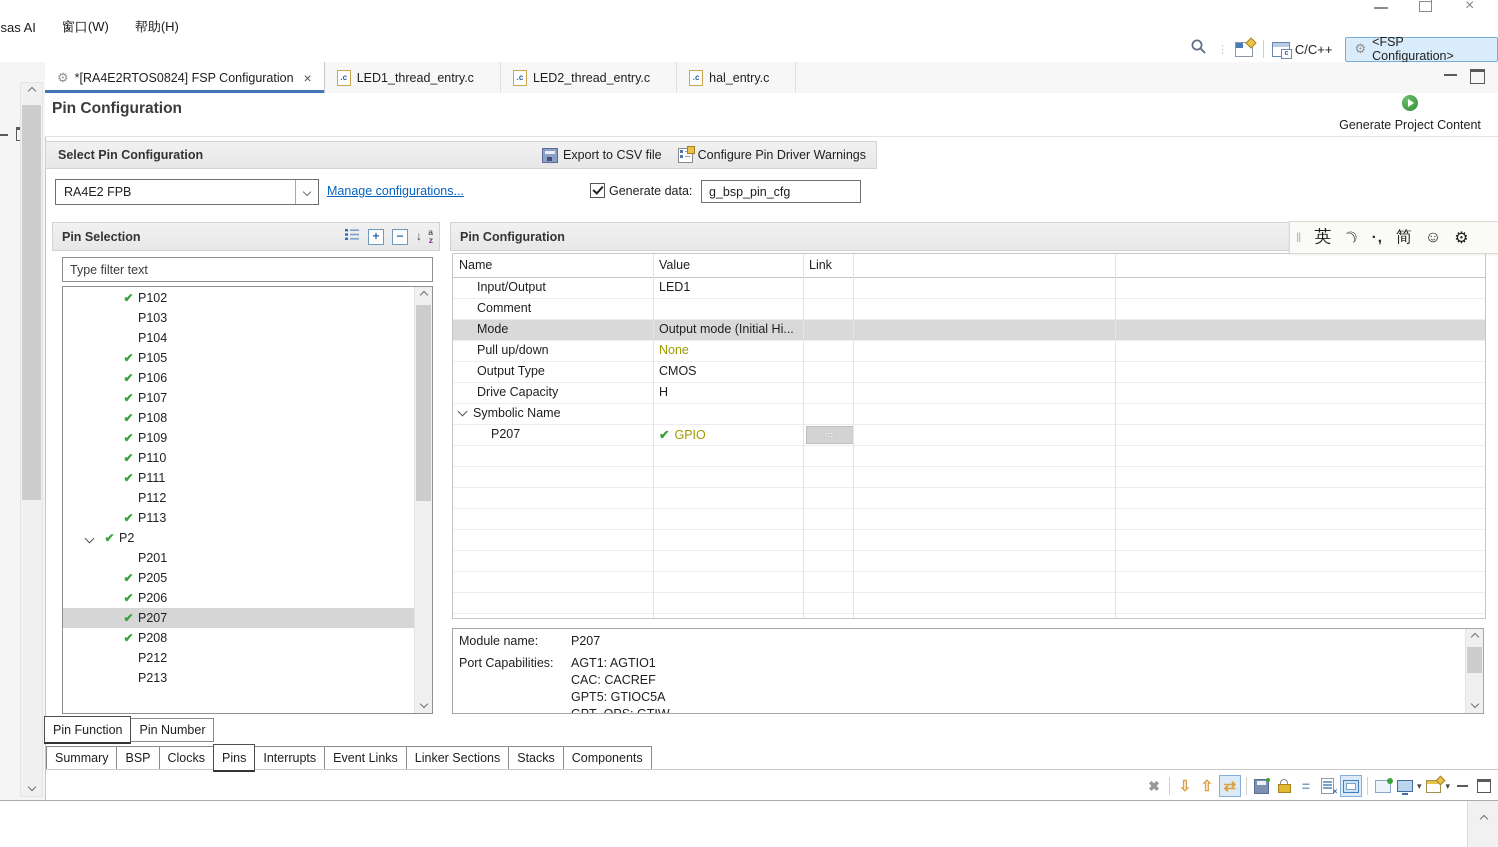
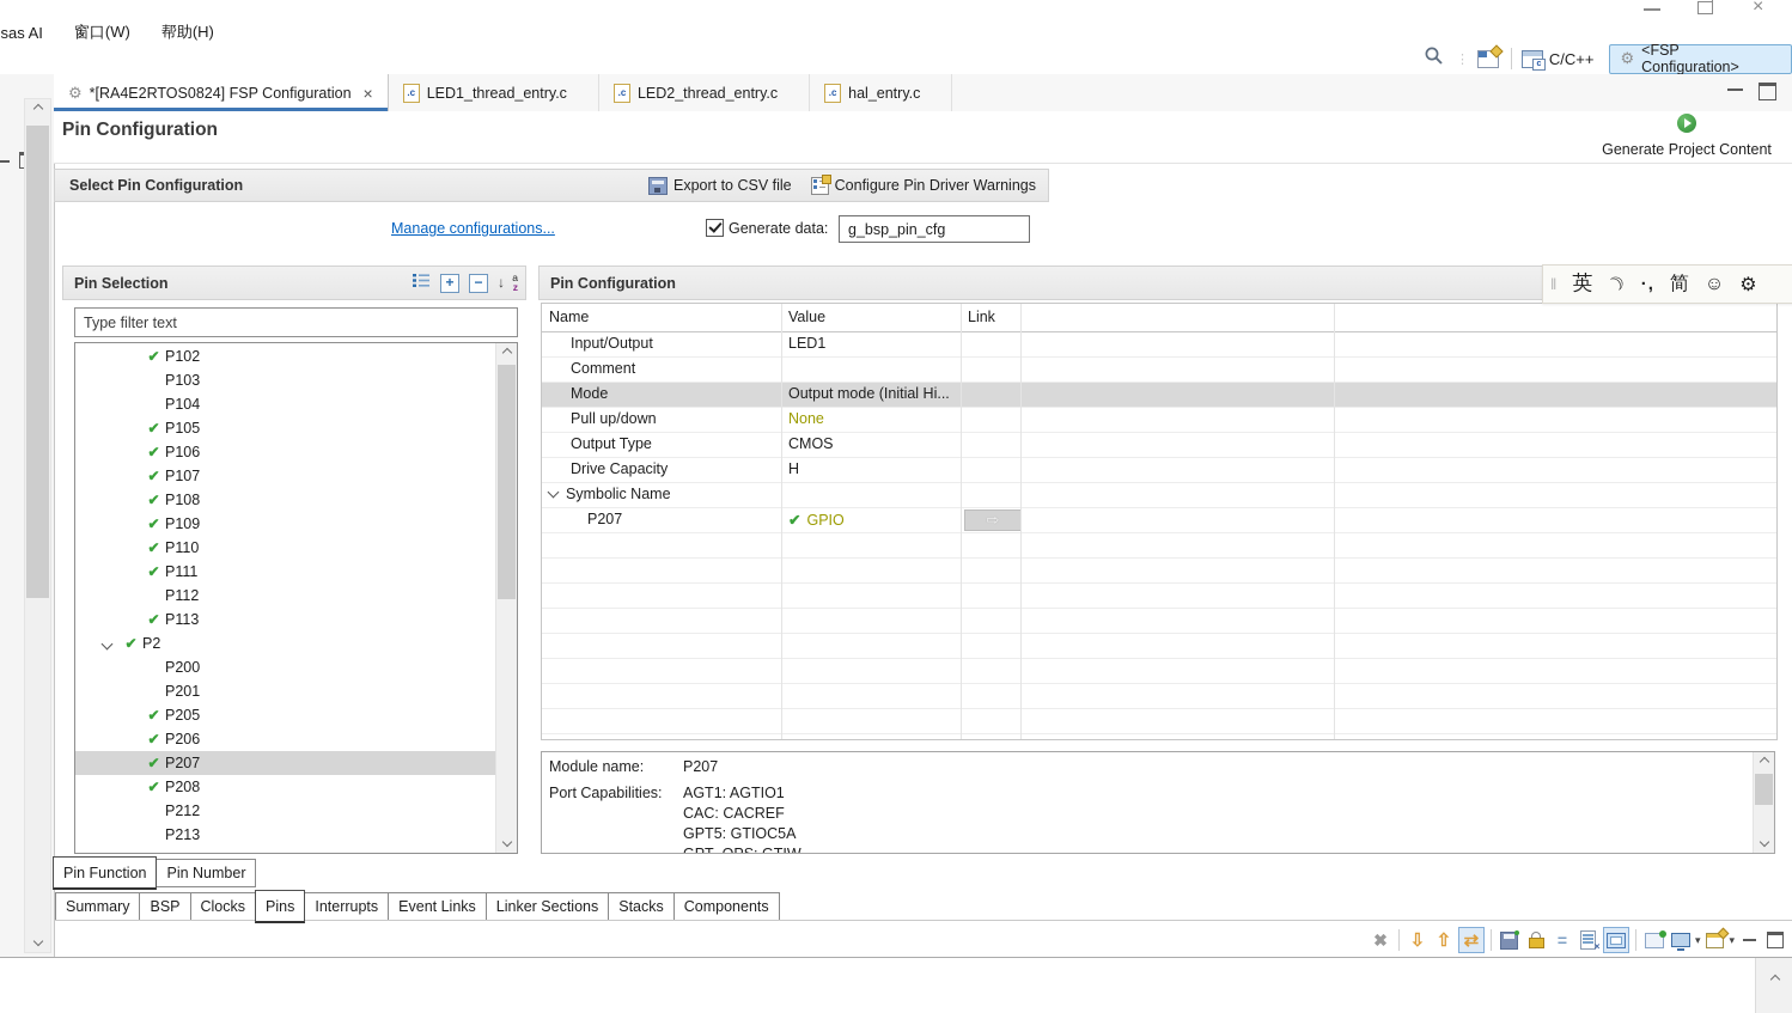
  ×
  sas AI
  窗口(W)
  帮助(H)
  ⋮
  C/C++
  ⚙
  <FSP Configuration>
  ⚙
  *[RA4E2RTOS0824] FSP Configuration
  ×
  .c
  LED1_thread_entry.c
  .c
  LED2_thread_entry.c
  .c
  hal_entry.c
  Pin Configuration
  Generate Project Content
  Select Pin Configuration
  Export to CSV file
  Configure Pin Driver Warnings
- RA4E2 FPB
  Manage configurations...
  Generate data:
  g_bsp_pin_cfg
  Pin Selection
  +
  −
  ↓
  a
  z
  Type filter text
  ✔
  P102
  P103
  P104
  ✔
  P105
  ✔
  P106
  ✔
  P107
  ✔
  P108
  ✔
  P109
  ✔
  P110
  ✔
  P111
  P112
  ✔
  P113
  ✔
  P2
+ P200
  P201
  ✔
  P205
  ✔
  P206
  ✔
  P207
  ✔
  P208
  P212
  P213
  Pin Function
  Pin Number
  Pin Configuration
  ‖
  英
  ·,
  简
  ☺
  ⚙
  Name
  Value
  Link
  Input/Output
  LED1
  Comment
  Mode
  Output mode (Initial Hi...
  Pull up/down
  None
  Output Type
  CMOS
  Drive Capacity
  H
  Symbolic Name
  P207
  ✔ GPIO
  ⇨
  Module name:
  P207
  Port Capabilities:
  AGT1: AGTIO1
  CAC: CACREF
  GPT5: GTIOC5A
  Summary
  BSP
  Clocks
  Pins
  Interrupts
  Event Links
  Linker Sections
  Stacks
  Components
  ✖
  ⇩
  ⇧
  ⇄
  =
  ×
  ▾
  ▾
